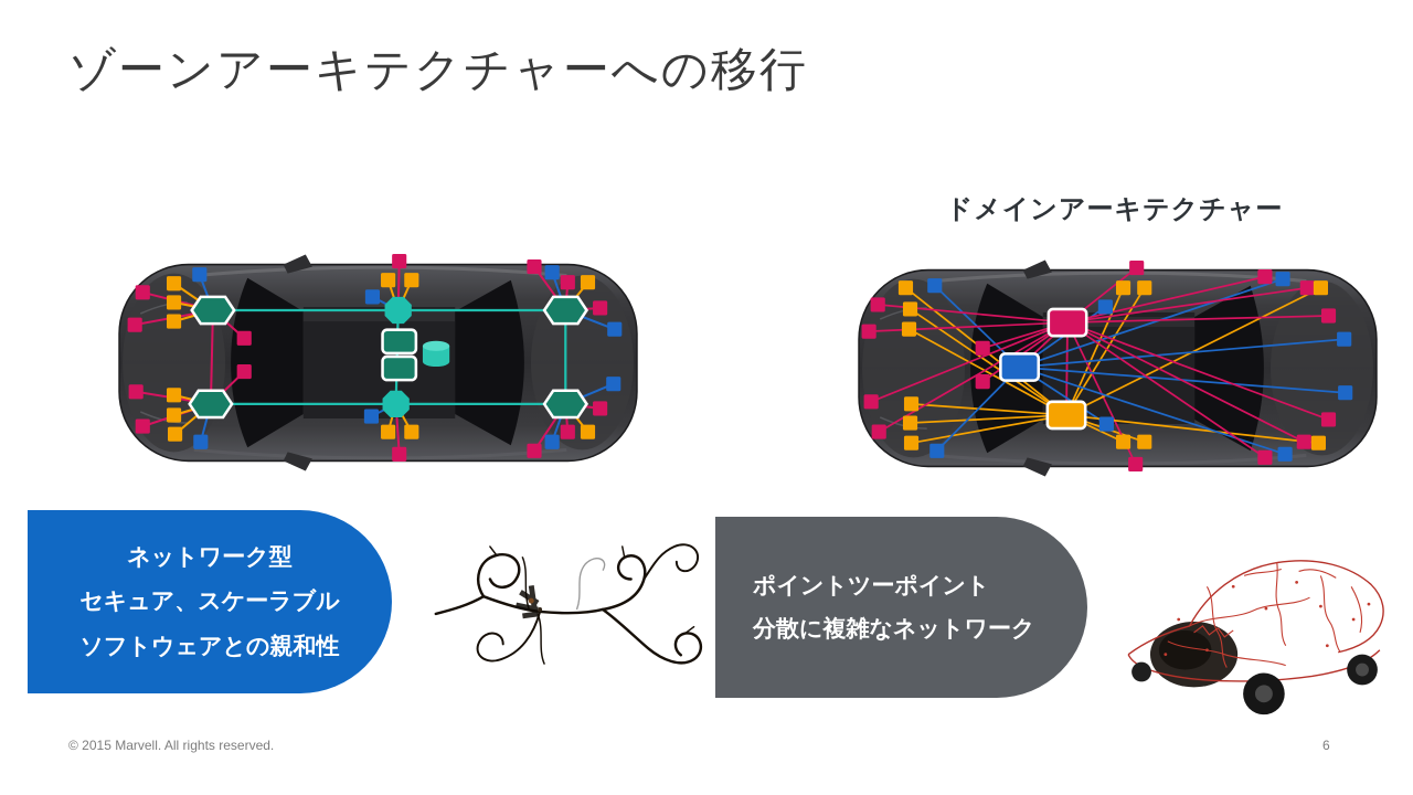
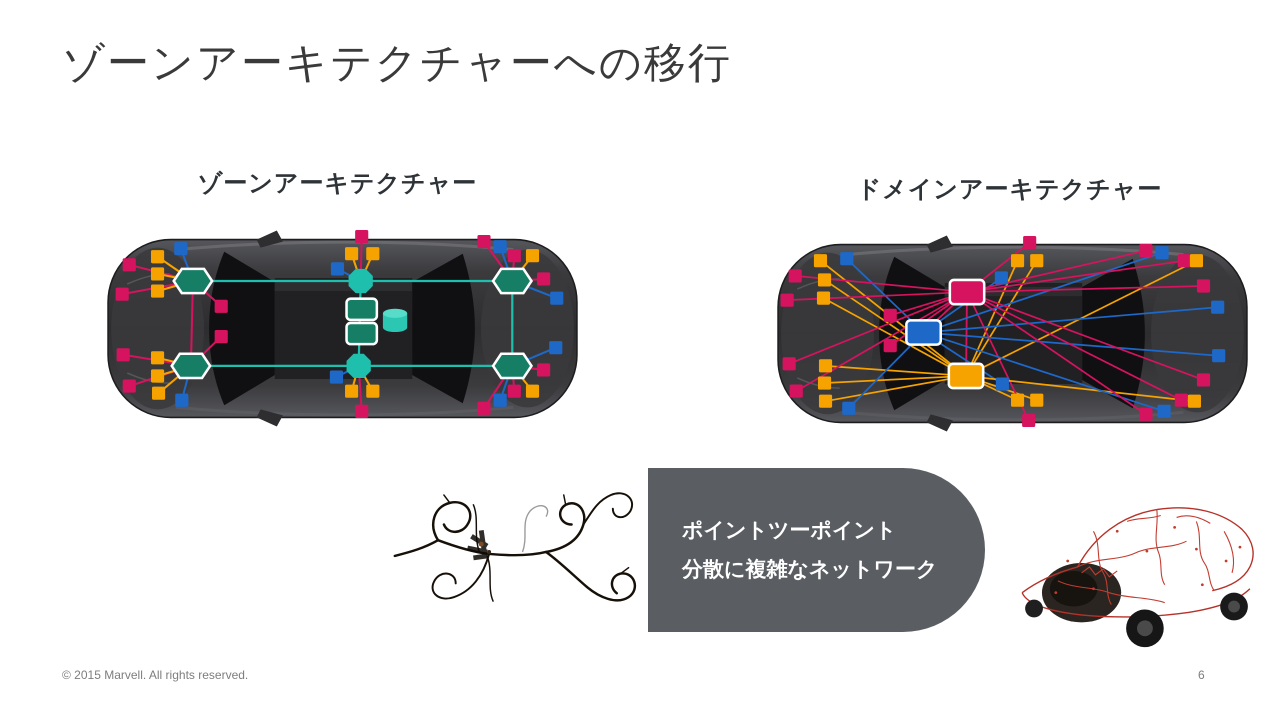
  ゾーンアーキテクチャーへの移行
+ ゾーンアーキテクチャー
  ドメインアーキテクチャー
- ネットワーク型
- セキュア、スケーラブル
- ソフトウェアとの親和性
  ポイントツーポイント
  分散に複雑なネットワーク
  © 2015 Marvell. All rights reserved.
  6
